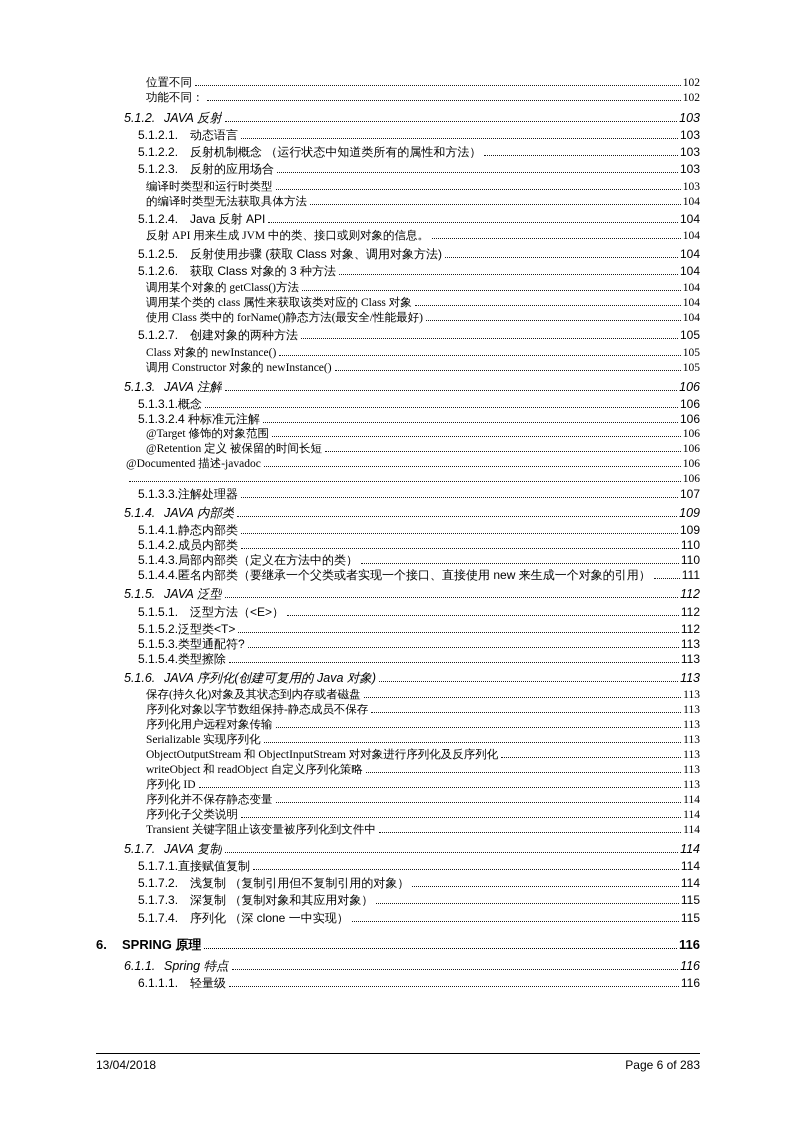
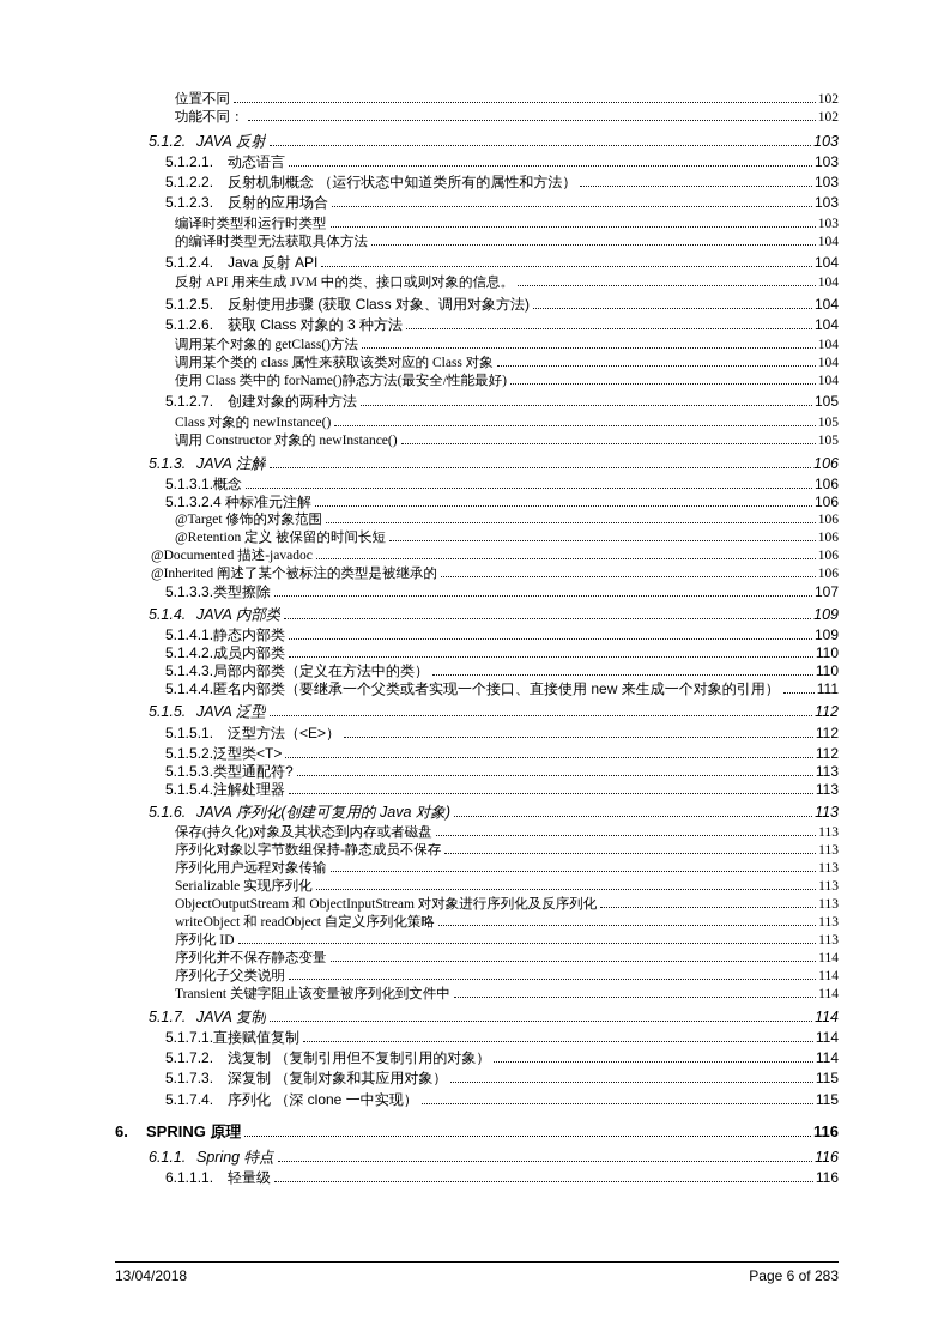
  位置不同
  102
  功能不同：
  102
  5.1.2.
  JAVA 反射
  103
  5.1.2.1.
  动态语言
  103
  5.1.2.2.
  反射机制概念 （运行状态中知道类所有的属性和方法）
  103
  5.1.2.3.
  反射的应用场合
  103
  编译时类型和运行时类型
  103
  的编译时类型无法获取具体方法
  104
  5.1.2.4.
  Java 反射 API
  104
  反射 API 用来生成 JVM 中的类、接口或则对象的信息。
  104
  5.1.2.5.
  反射使用步骤 (获取 Class 对象、调用对象方法)
  104
  5.1.2.6.
  获取 Class 对象的 3 种方法
  104
  调用某个对象的 getClass()方法
  104
  调用某个类的 class 属性来获取该类对应的 Class 对象
  104
  使用 Class 类中的 forName()静态方法(最安全/性能最好)
  104
  5.1.2.7.
  创建对象的两种方法
  105
  Class 对象的 newInstance()
  105
  调用 Constructor 对象的 newInstance()
  105
  5.1.3.
  JAVA 注解
  106
  5.1.3.1.
  概念
  106
  5.1.3.2.
  4 种标准元注解
  106
  @Target 修饰的对象范围
  106
  @Retention 定义 被保留的时间长短
  106
  @Documented 描述-javadoc
  106
+ @Inherited 阐述了某个被标注的类型是被继承的
  106
  5.1.3.3.
- 注解处理器
+ 类型擦除
  107
  5.1.4.
  JAVA 内部类
  109
  5.1.4.1.
  静态内部类
  109
  5.1.4.2.
  成员内部类
  110
  5.1.4.3.
  局部内部类（定义在方法中的类）
  110
  5.1.4.4.
  匿名内部类（要继承一个父类或者实现一个接口、直接使用 new 来生成一个对象的引用）
  111
  5.1.5.
  JAVA 泛型
  112
  5.1.5.1.
  泛型方法（<E>）
  112
  5.1.5.2.
  泛型类<T>
  112
  5.1.5.3.
  类型通配符?
  113
  5.1.5.4.
- 类型擦除
+ 注解处理器
  113
  5.1.6.
  JAVA 序列化(创建可复用的 Java 对象)
  113
  保存(持久化)对象及其状态到内存或者磁盘
  113
  序列化对象以字节数组保持-静态成员不保存
  113
  序列化用户远程对象传输
  113
  Serializable 实现序列化
  113
  ObjectOutputStream 和 ObjectInputStream 对对象进行序列化及反序列化
  113
  writeObject 和 readObject 自定义序列化策略
  113
  序列化 ID
  113
  序列化并不保存静态变量
  114
  序列化子父类说明
  114
  Transient 关键字阻止该变量被序列化到文件中
  114
  5.1.7.
  JAVA 复制
  114
  5.1.7.1.
  直接赋值复制
  114
  5.1.7.2.
  浅复制 （复制引用但不复制引用的对象）
  114
  5.1.7.3.
  深复制 （复制对象和其应用对象）
  115
  5.1.7.4.
  序列化 （深 clone 一中实现）
  115
  6.
  SPRING 原理
  116
  6.1.1.
  Spring 特点
  116
  6.1.1.1.
  轻量级
  116
  13/04/2018
  Page 6 of 283
